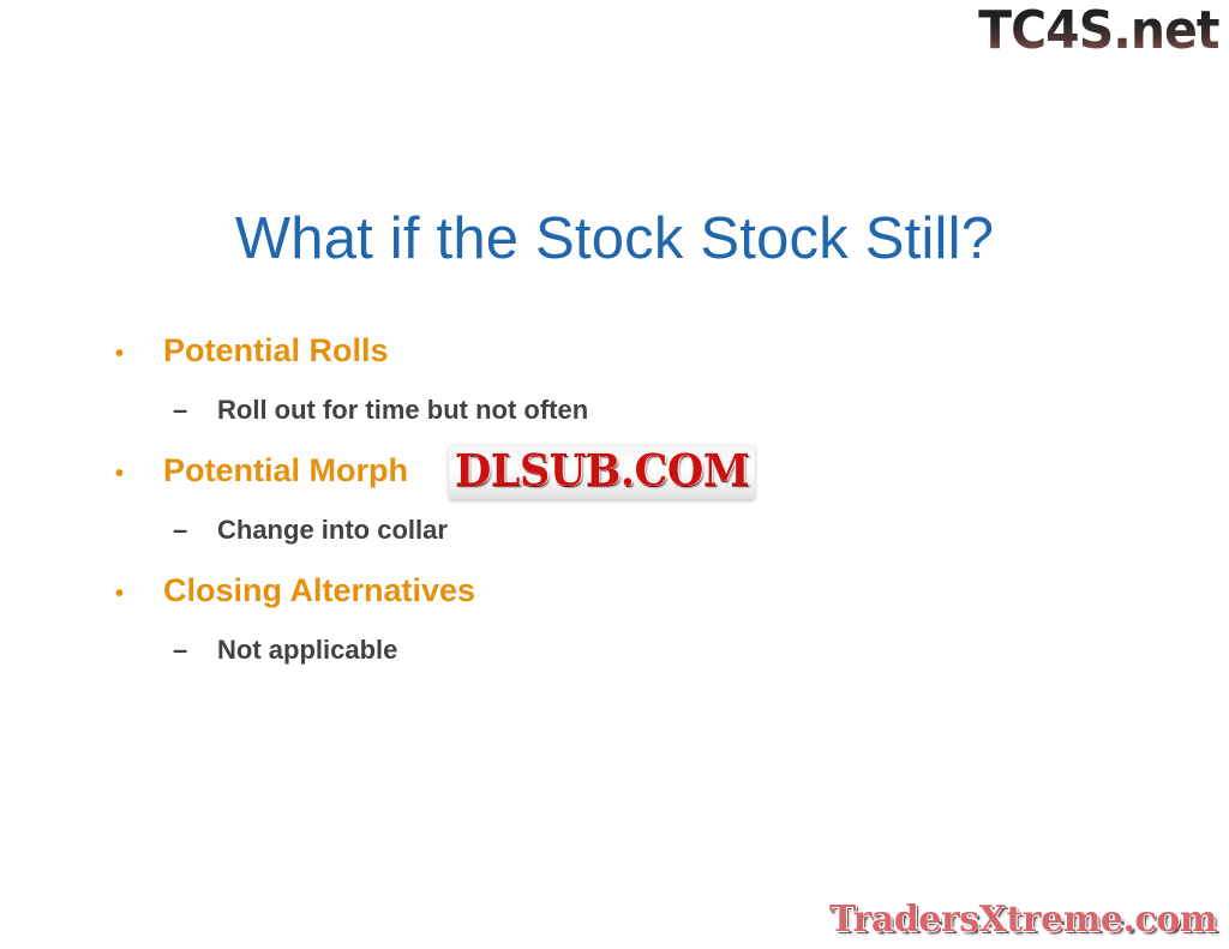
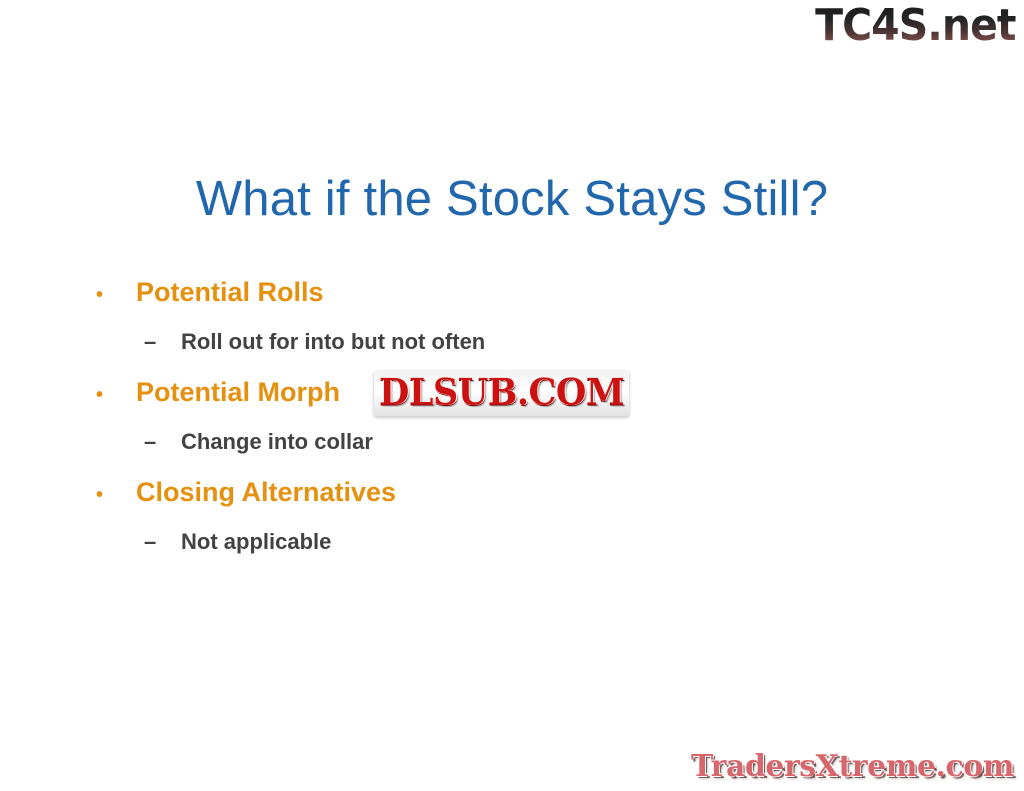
  TC4S.net
- What if the Stock Stock Still?
+ What if the Stock Stays Still?
  •
  Potential Rolls
  –
- Roll out for time but not often
+ Roll out for into but not often
  •
  Potential Morph
  –
  Change into collar
  •
  Closing Alternatives
  –
  Not applicable
  DLSUB.COM
  TradersXtreme.com
